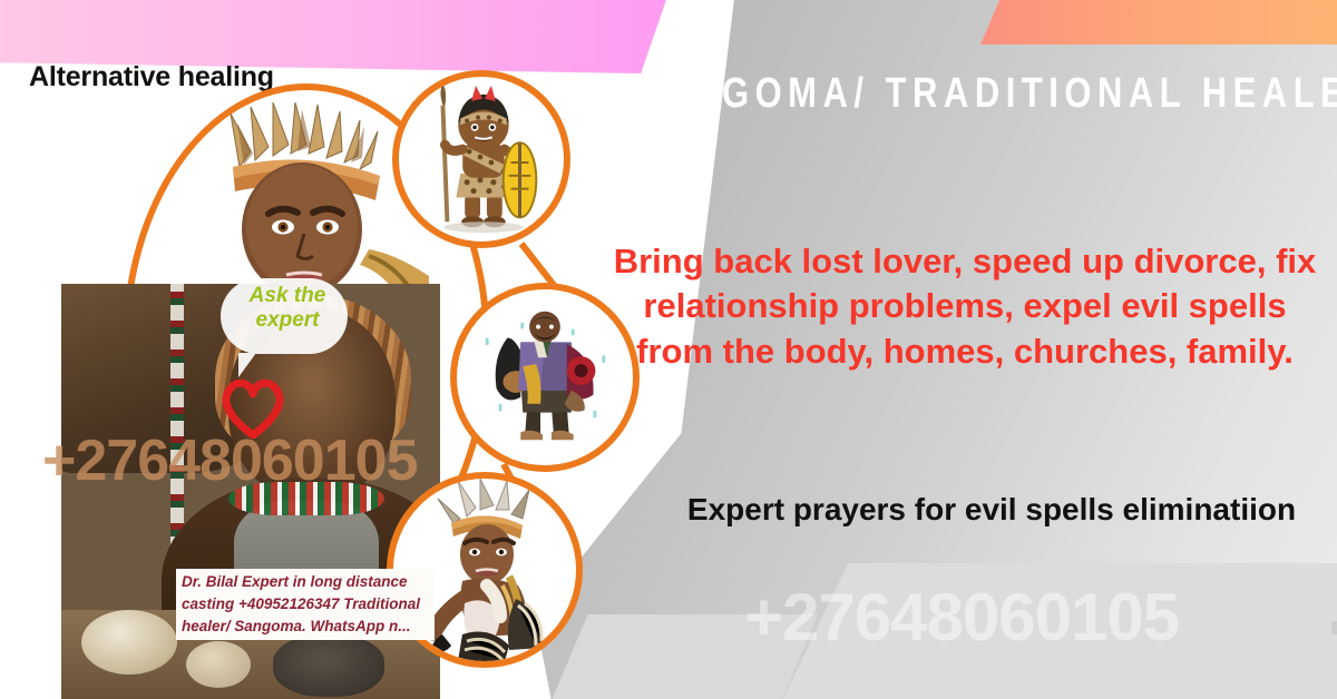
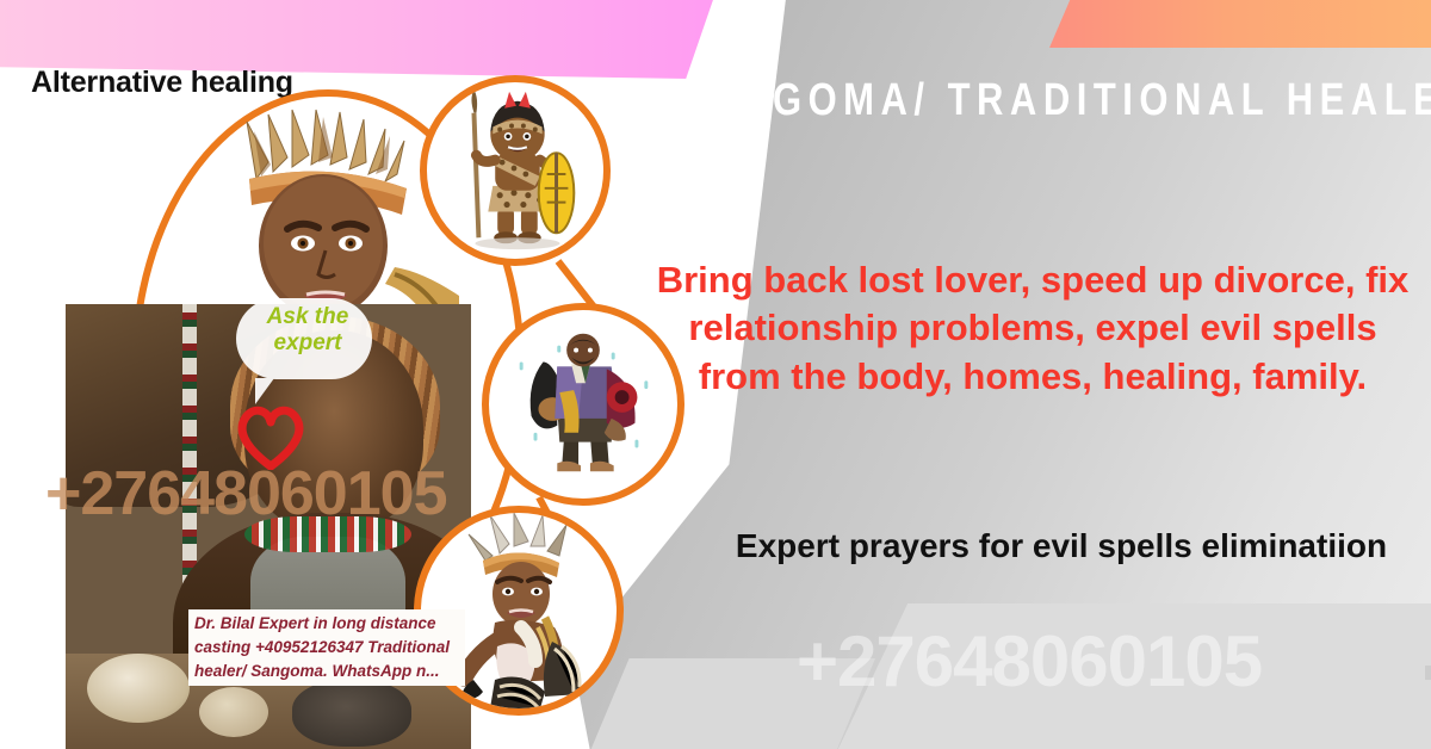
  Alternative healing
  +27648060105
  Ask the expert
  Dr. Bilal Expert in long distance casting +40952126347 Traditional healer/ Sangoma. WhatsApp n...
  SANGOMA/ TRADITIONAL HEALE
- Bring back lost lover, speed up divorce, fix relationship problems, expel evil spells from the body, homes, churches, family.
+ Bring back lost lover, speed up divorce, fix relationship problems, expel evil spells from the body, homes, healing, family.
  Expert prayers for evil spells eliminatiion
  +27648060105
